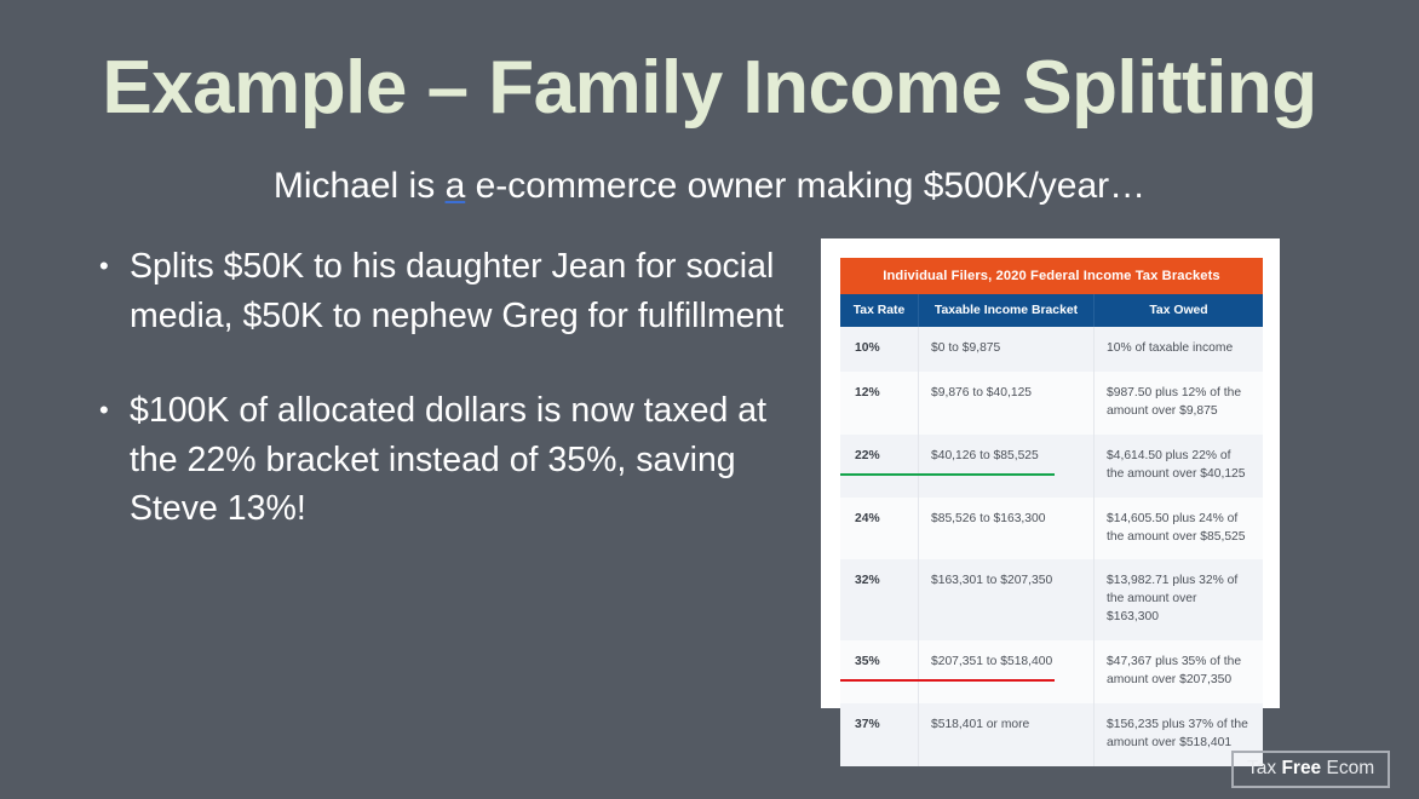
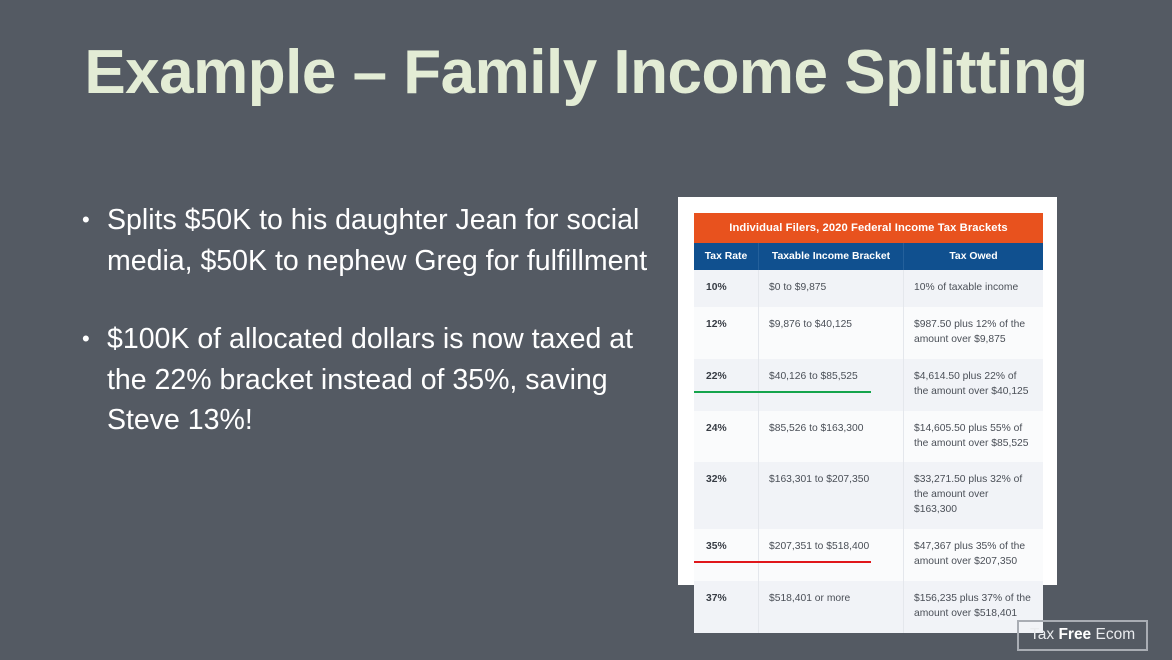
  Example – Family Income Splitting
- Michael is a e-commerce owner making $500K/year…
  •
  Splits $50K to his daughter Jean for social media, $50K to nephew Greg for fulfillment
  •
  $100K of allocated dollars is now taxed at the 22% bracket instead of 35%, saving Steve 13%!
  Individual Filers, 2020 Federal Income Tax Brackets
  Tax Rate	Taxable Income Bracket	Tax Owed
  10%	$0 to $9,875	10% of taxable income
  12%	$9,876 to $40,125	$987.50 plus 12% of the amount over $9,875
  22%	$40,126 to $85,525	$4,614.50 plus 22% of the amount over $40,125
- 24%	$85,526 to $163,300	$14,605.50 plus 24% of the amount over $85,525
+ 24%	$85,526 to $163,300	$14,605.50 plus 55% of the amount over $85,525
- 32%	$163,301 to $207,350	$13,982.71 plus 32% of the amount over $163,300
+ 32%	$163,301 to $207,350	$33,271.50 plus 32% of the amount over $163,300
  35%	$207,351 to $518,400	$47,367 plus 35% of the amount over $207,350
  37%	$518,401 or more	$156,235 plus 37% of the amount over $518,401
  Tax Free Ecom
